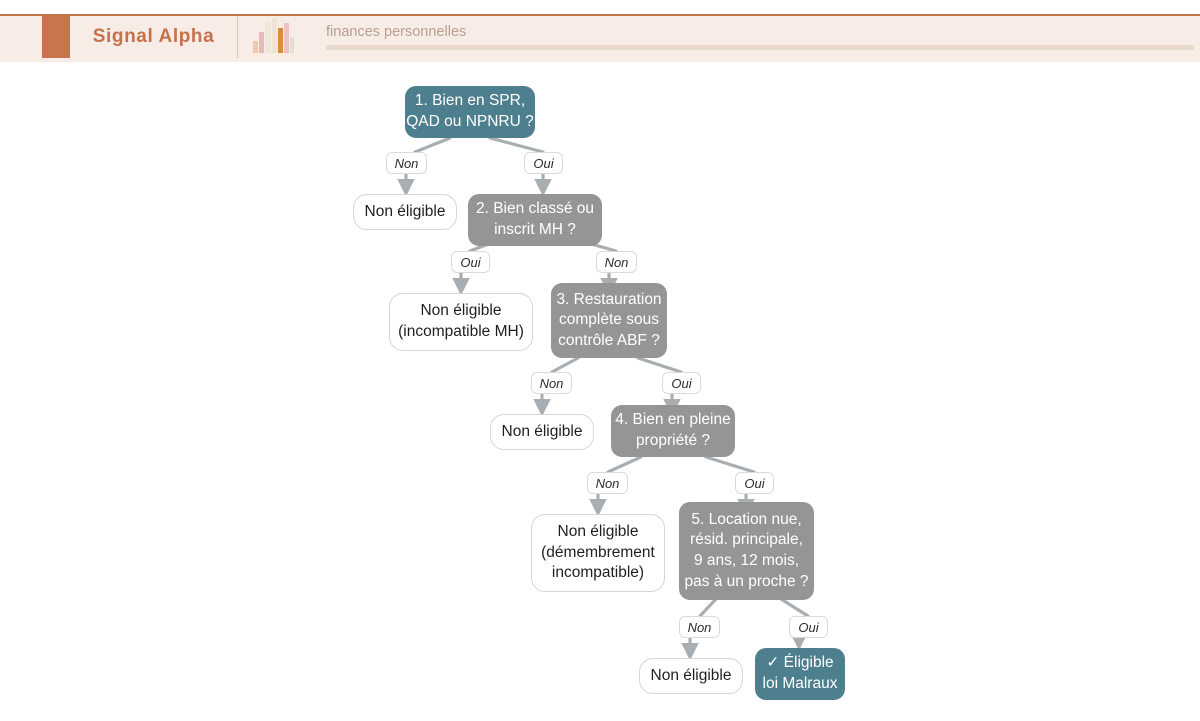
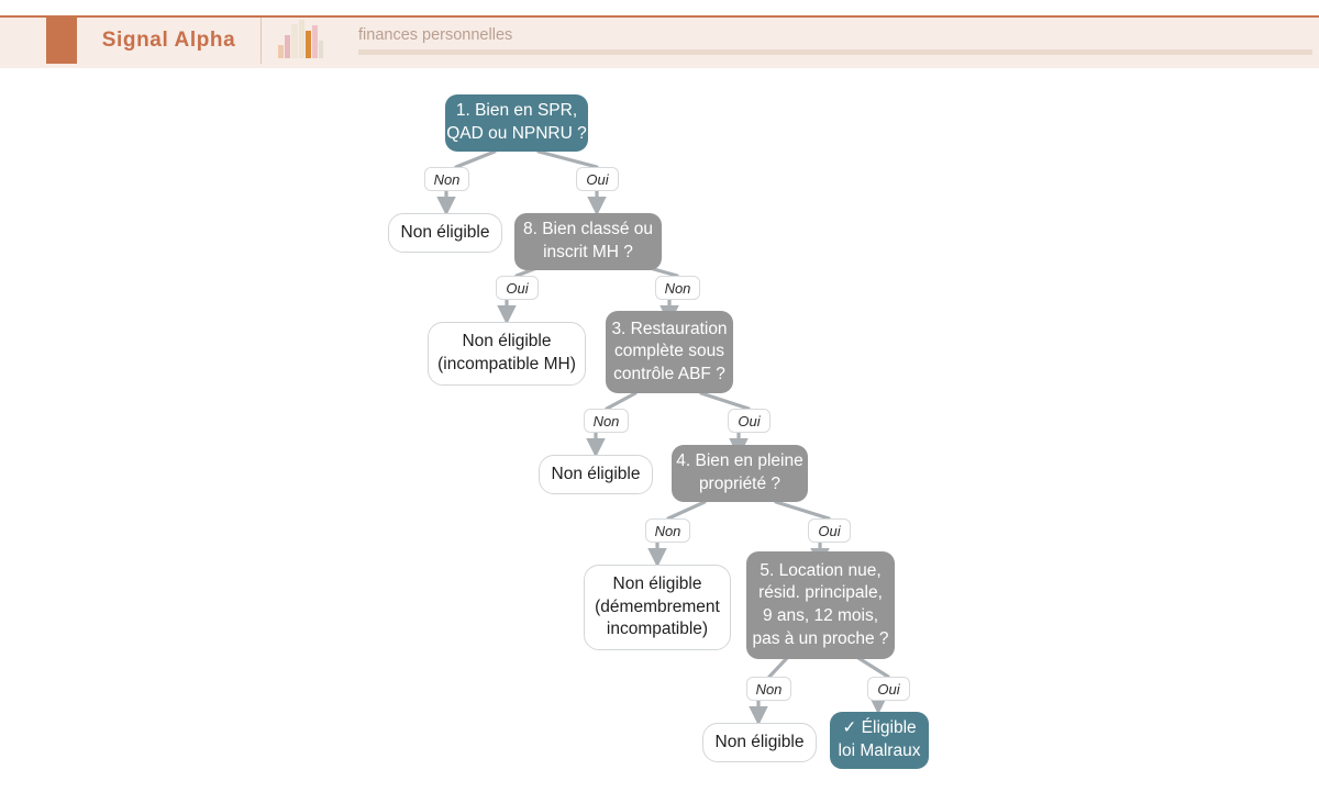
  Signal Alpha
  finances personnelles
  1. Bien en SPR,
  QAD ou NPNRU ?
  Non éligible
- 2. Bien classé ou
+ 8. Bien classé ou
  inscrit MH ?
  Non éligible
  (incompatible MH)
  3. Restauration
  complète sous
  contrôle ABF ?
  Non éligible
  4. Bien en pleine
  propriété ?
  Non éligible
  (démembrement
  incompatible)
  5. Location nue,
  résid. principale,
  9 ans, 12 mois,
  pas à un proche ?
  Non éligible
  ✓ Éligible
  loi Malraux
  Non
  Oui
  Oui
  Non
  Non
  Oui
  Non
  Oui
  Non
  Oui
